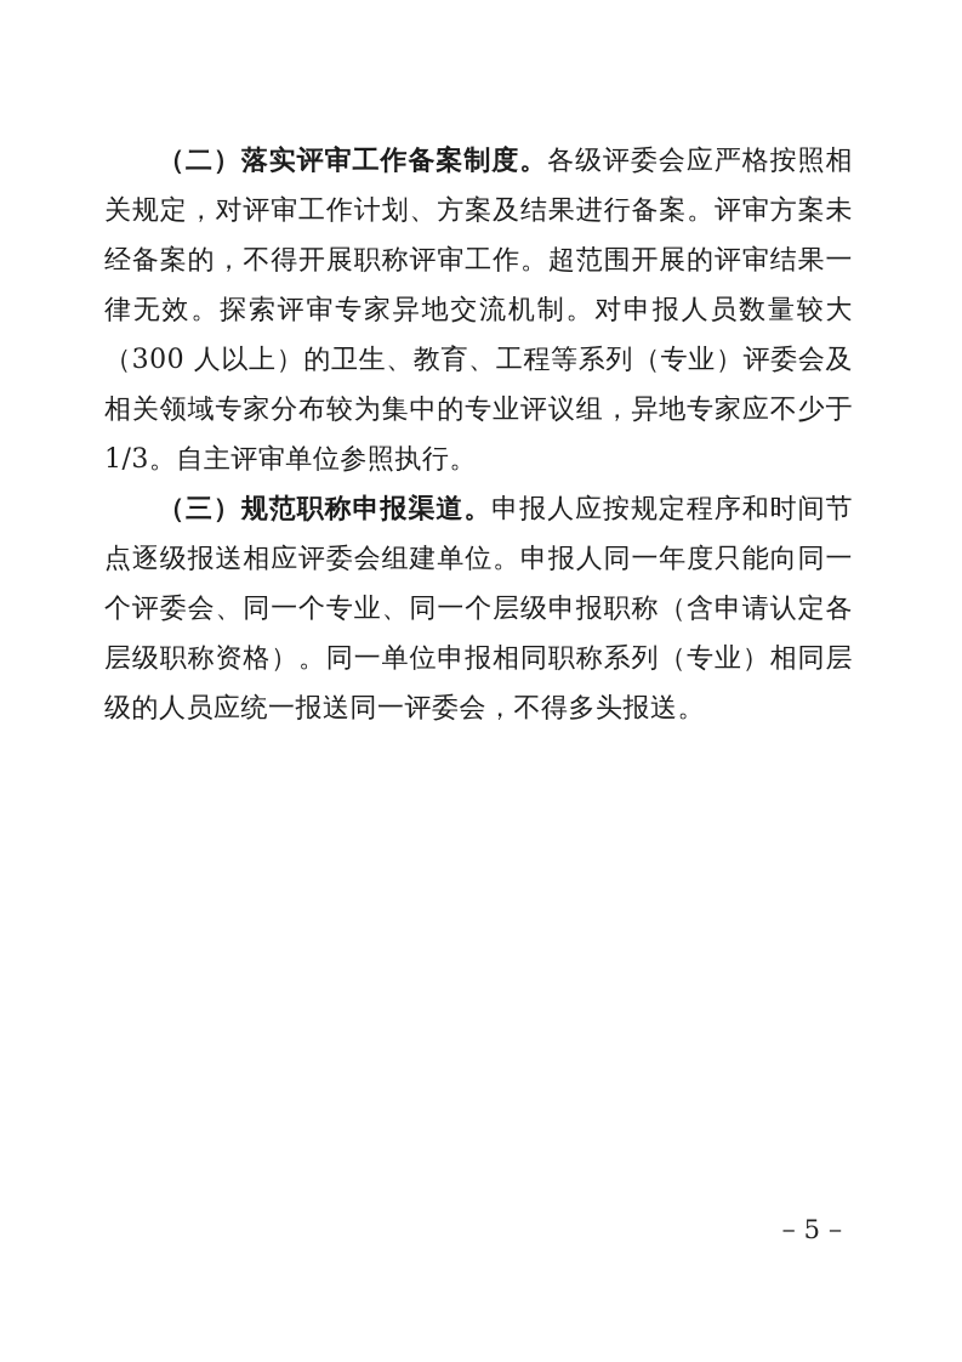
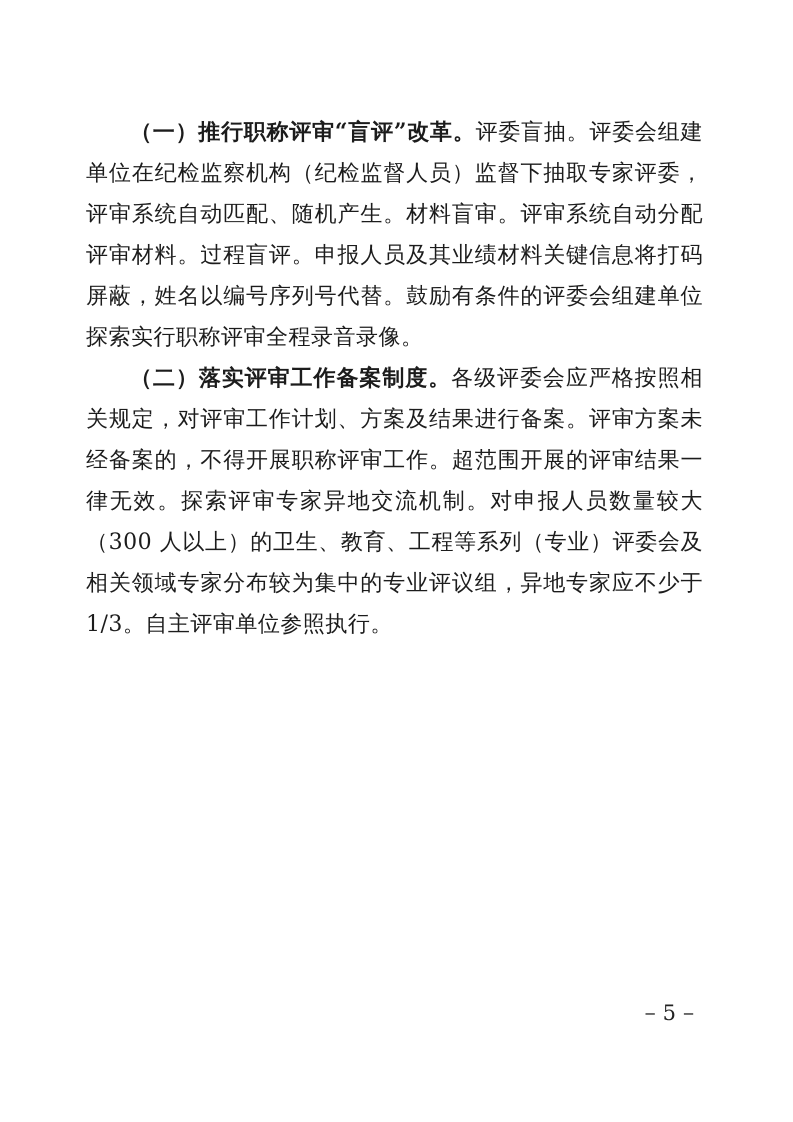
+ （一）推行职称评审“盲评”改革。评委盲抽。评委会组建单位在纪检监察机构（纪检监督人员）监督下抽取专家评委，评审系统自动匹配、随机产生。材料盲审。评审系统自动分配评审材料。过程盲评。申报人员及其业绩材料关键信息将打码屏蔽，姓名以编号序列号代替。鼓励有条件的评委会组建单位探索实行职称评审全程录音录像。
  （二）落实评审工作备案制度。各级评委会应严格按照相关规定，对评审工作计划、方案及结果进行备案。评审方案未经备案的，不得开展职称评审工作。超范围开展的评审结果一律无效。探索评审专家异地交流机制。对申报人员数量较大（300 人以上）的卫生、教育、工程等系列（专业）评委会及相关领域专家分布较为集中的专业评议组，异地专家应不少于1/3。自主评审单位参照执行。
- （三）规范职称申报渠道。申报人应按规定程序和时间节点逐级报送相应评委会组建单位。申报人同一年度只能向同一个评委会、同一个专业、同一个层级申报职称（含申请认定各层级职称资格）。同一单位申报相同职称系列（专业）相同层级的人员应统一报送同一评委会，不得多头报送。
  －5－
